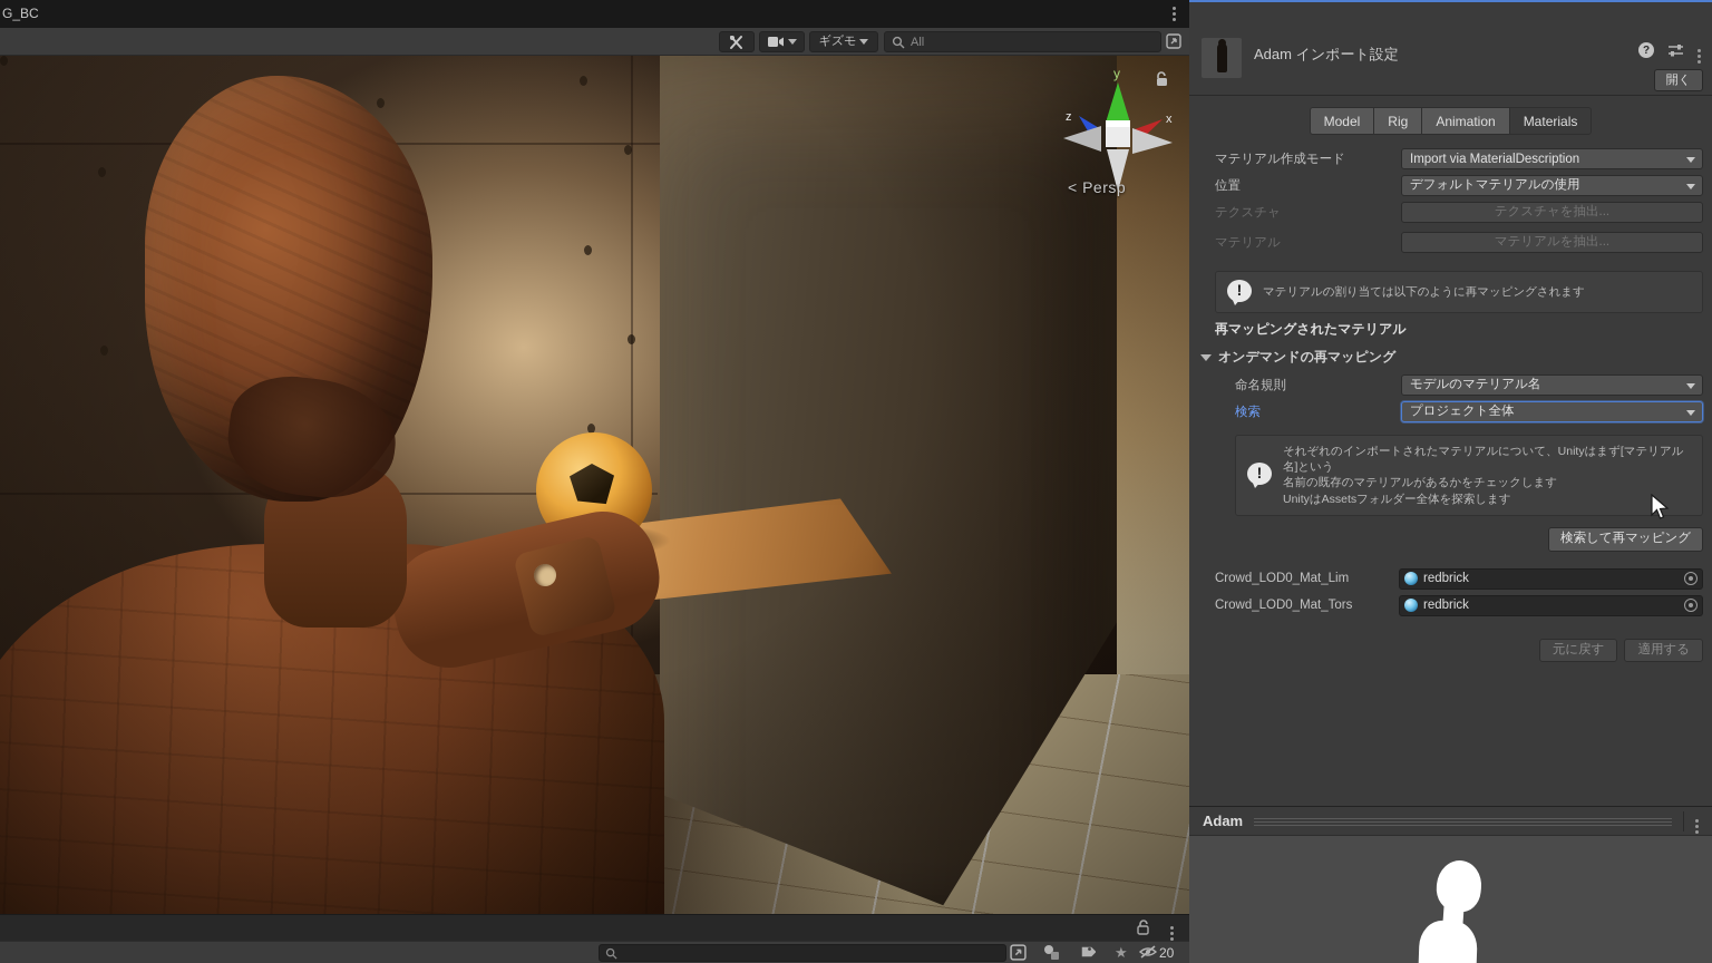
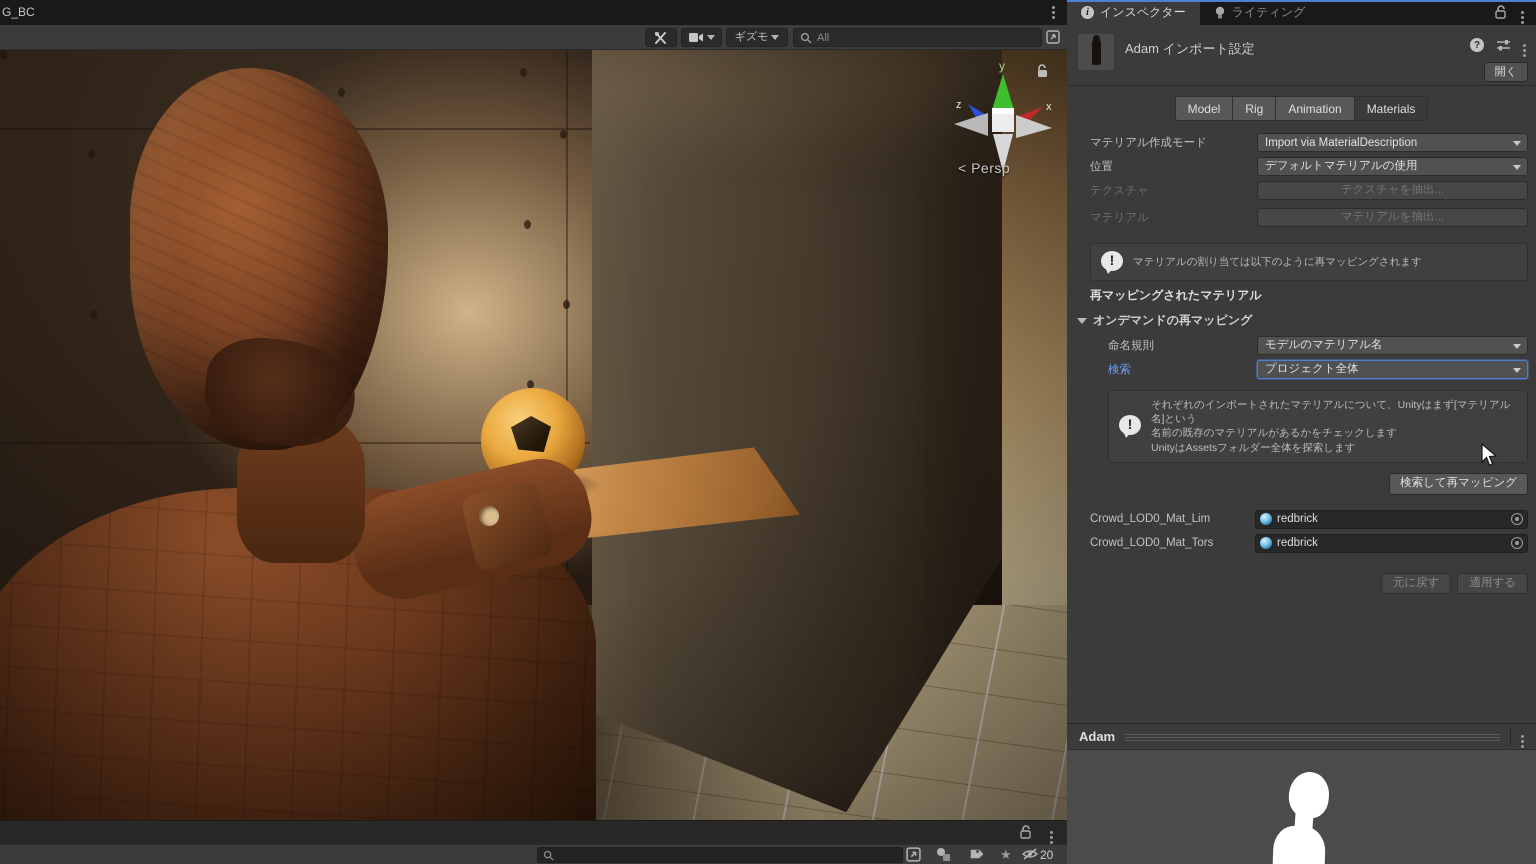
  G_BC
  ギズモ
  All
  y
  z
  x
  < Persp
  ★
  20
+ i
+ インスペクター
+ ライティング
  Adam インポート設定
  ?
  開く
  Model
  Rig
  Animation
  Materials
  マテリアル作成モード
  Import via MaterialDescription
  位置
  デフォルトマテリアルの使用
  テクスチャ
  テクスチャを抽出...
  マテリアル
  マテリアルを抽出...
  !
  マテリアルの割り当ては以下のように再マッピングされます
  再マッピングされたマテリアル
  オンデマンドの再マッピング
  命名規則
  モデルのマテリアル名
  検索
  プロジェクト全体
  !
  それぞれのインポートされたマテリアルについて、Unityはまず[マテリアル名]という
  名前の既存のマテリアルがあるかをチェックします
  UnityはAssetsフォルダー全体を探索します
  検索して再マッピング
  Crowd_LOD0_Mat_Lim
  redbrick
  Crowd_LOD0_Mat_Tors
  redbrick
  元に戻す
  適用する
  Adam
